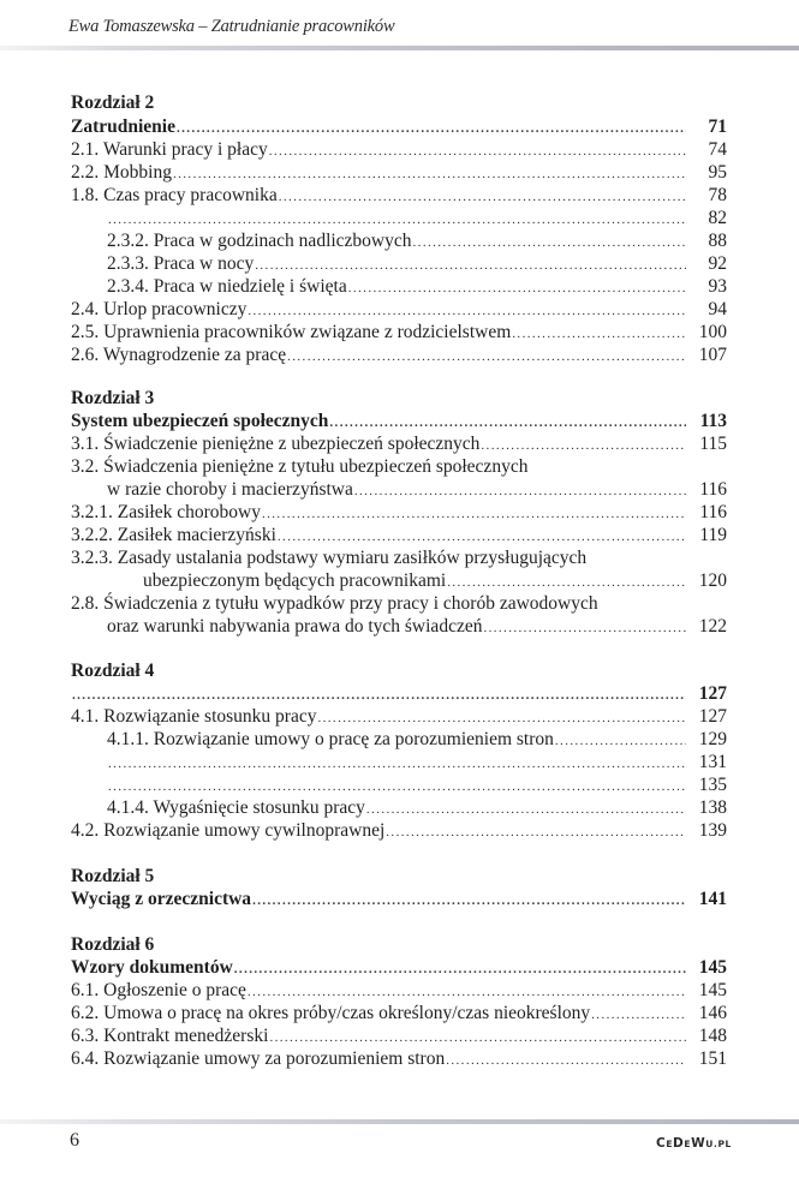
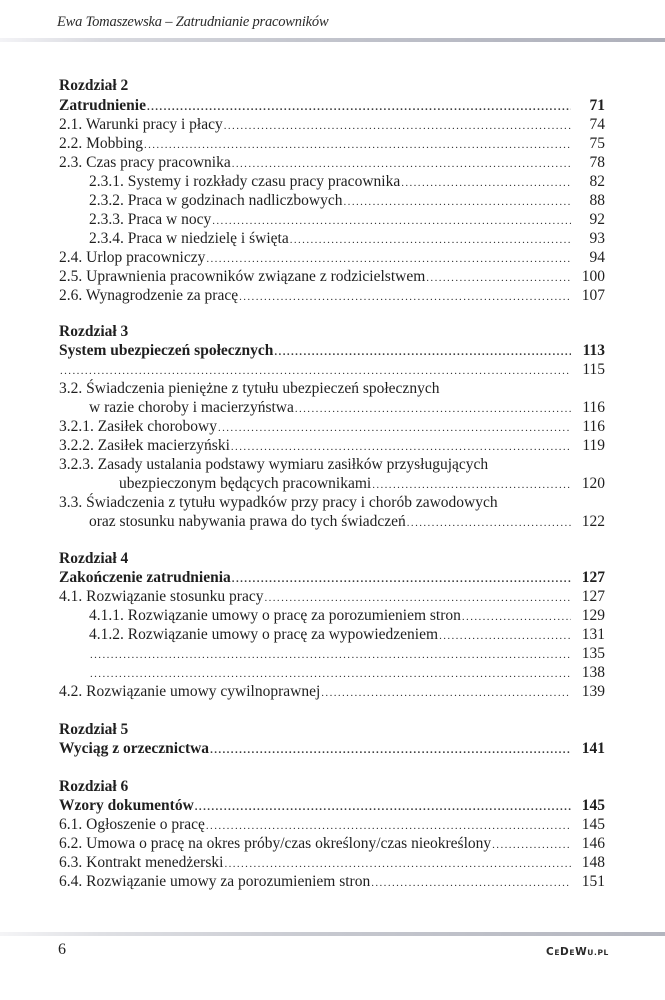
  Ewa Tomaszewska – Zatrudnianie pracowników
  Rozdział 2
  Zatrudnienie
  71
  2.1. Warunki pracy i płacy
  74
  2.2. Mobbing
- 95
+ 75
- 1.8. Czas pracy pracownika
+ 2.3. Czas pracy pracownika
  78
+ 2.3.1. Systemy i rozkłady czasu pracy pracownika
  82
  2.3.2. Praca w godzinach nadliczbowych
  88
  2.3.3. Praca w nocy
  92
  2.3.4. Praca w niedzielę i święta
  93
  2.4. Urlop pracowniczy
  94
  2.5. Uprawnienia pracowników związane z rodzicielstwem
  100
  2.6. Wynagrodzenie za pracę
  107
  Rozdział 3
  System ubezpieczeń społecznych
  113
- 3.1. Świadczenie pieniężne z ubezpieczeń społecznych
  115
  3.2. Świadczenia pieniężne z tytułu ubezpieczeń społecznych
  w razie choroby i macierzyństwa
  116
  3.2.1. Zasiłek chorobowy
  116
  3.2.2. Zasiłek macierzyński
  119
  3.2.3. Zasady ustalania podstawy wymiaru zasiłków przysługujących
  ubezpieczonym będących pracownikami
  120
- 2.8. Świadczenia z tytułu wypadków przy pracy i chorób zawodowych
+ 3.3. Świadczenia z tytułu wypadków przy pracy i chorób zawodowych
- oraz warunki nabywania prawa do tych świadczeń
+ oraz stosunku nabywania prawa do tych świadczeń
  122
  Rozdział 4
+ Zakończenie zatrudnienia
  127
  4.1. Rozwiązanie stosunku pracy
  127
  4.1.1. Rozwiązanie umowy o pracę za porozumieniem stron
  129
+ 4.1.2. Rozwiązanie umowy o pracę za wypowiedzeniem
  131
  135
- 4.1.4. Wygaśnięcie stosunku pracy
  138
  4.2. Rozwiązanie umowy cywilnoprawnej
  139
  Rozdział 5
  Wyciąg z orzecznictwa
  141
  Rozdział 6
  Wzory dokumentów
  145
  6.1. Ogłoszenie o pracę
  145
  6.2. Umowa o pracę na okres próby/czas określony/czas nieokreślony
  146
  6.3. Kontrakt menedżerski
  148
  6.4. Rozwiązanie umowy za porozumieniem stron
  151
  6
  CEDEWU.PL
